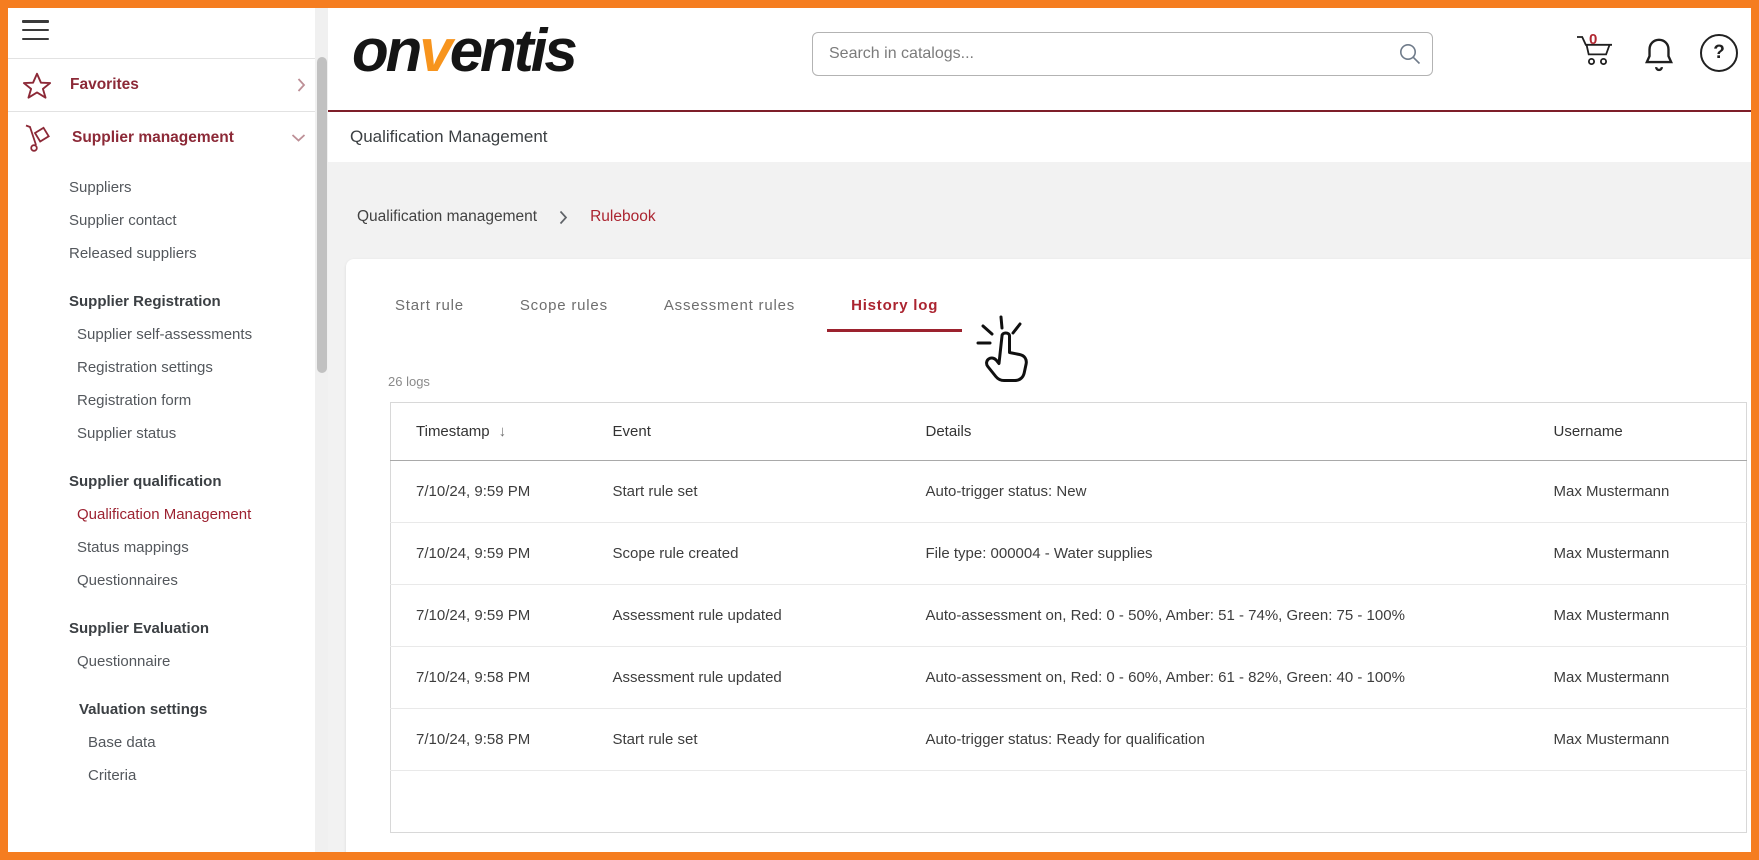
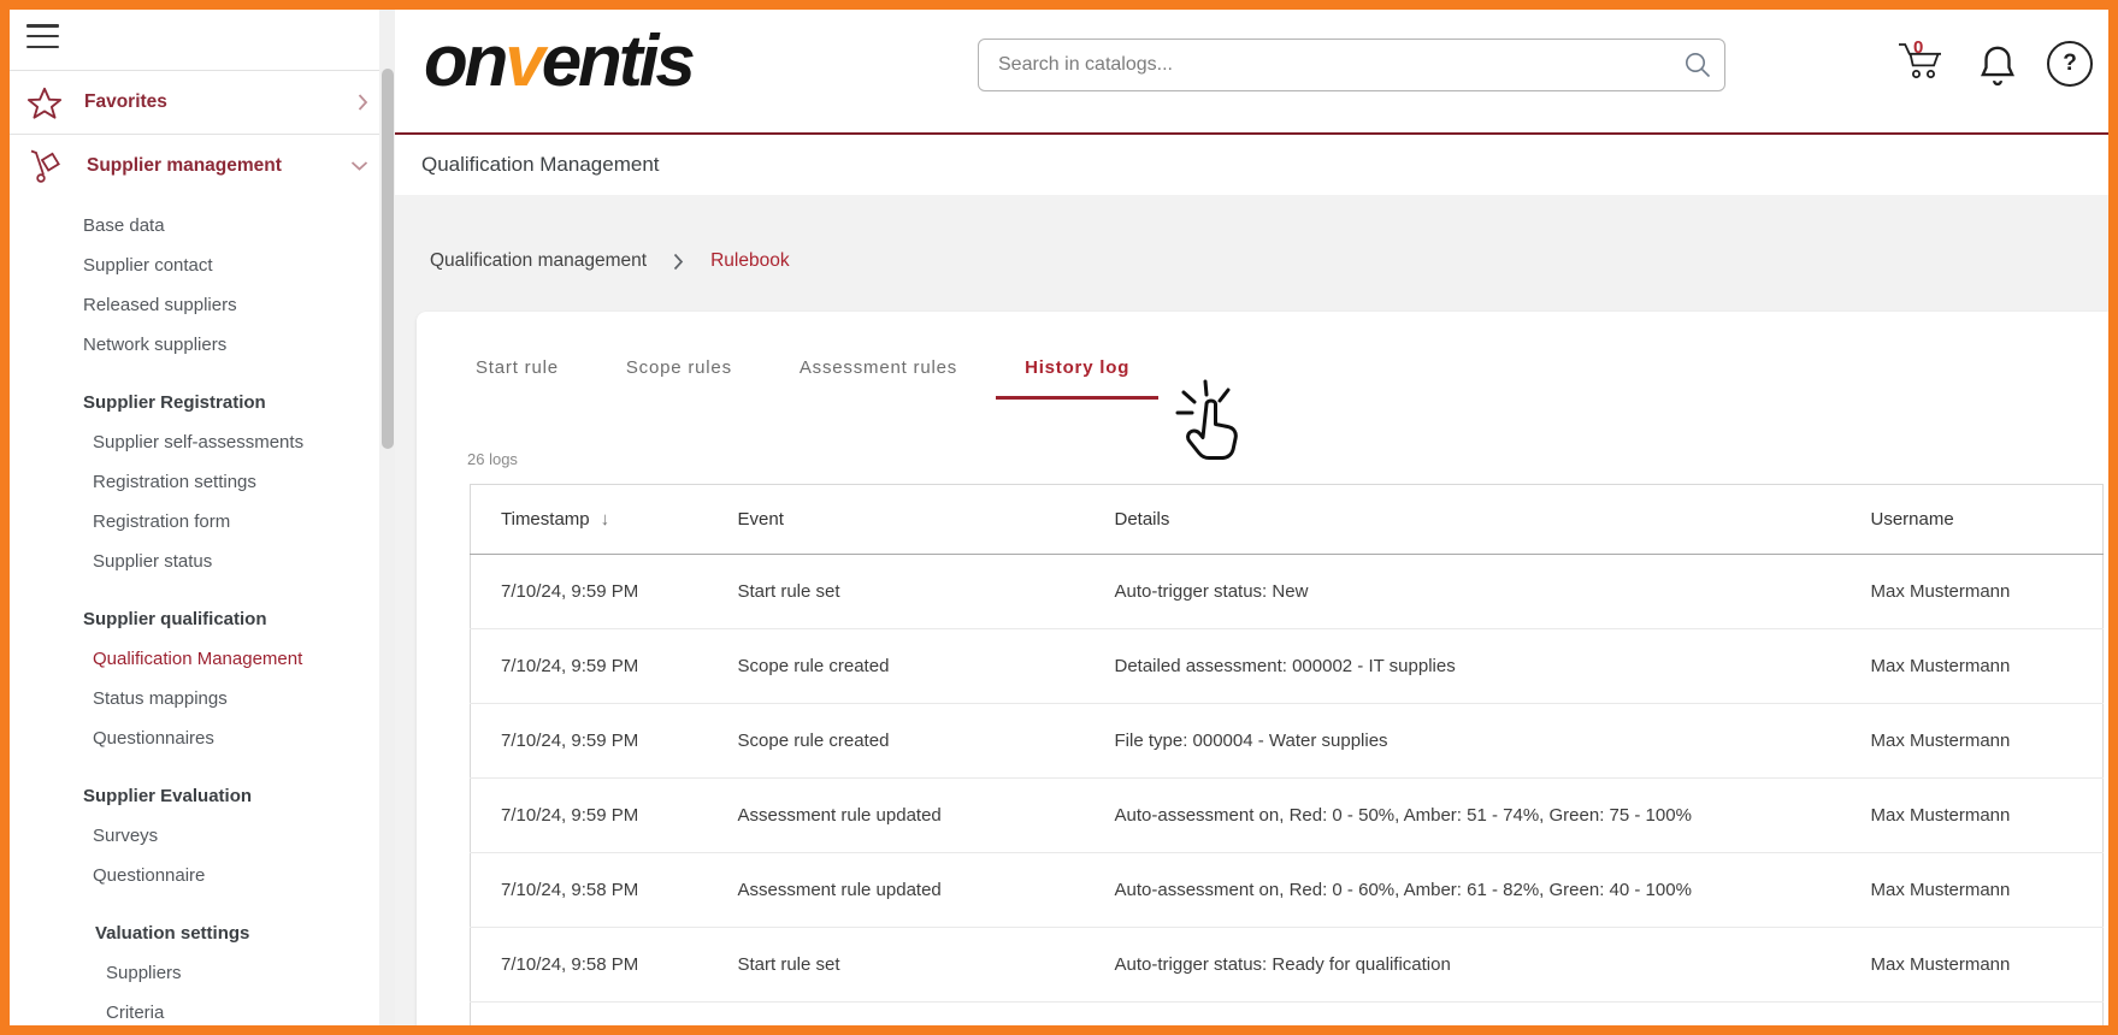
  Favorites
  Supplier management
- Suppliers
+ Base data
  Supplier contact
  Released suppliers
+ Network suppliers
  Supplier Registration
  Supplier self-assessments
  Registration settings
  Registration form
  Supplier status
  Supplier qualification
  Qualification Management
  Status mappings
  Questionnaires
  Supplier Evaluation
+ Surveys
  Questionnaire
  Valuation settings
- Base data
+ Suppliers
  Criteria
  onventis
  Search in catalogs...
  0
  ?
  Qualification Management
  Qualification management
  Rulebook
  Start rule
  Scope rules
  Assessment rules
  History log
  26 logs
  Timestamp ↓	Event	Details	Username
  7/10/24, 9:59 PM	Start rule set	Auto-trigger status: New	Max Mustermann
+ 7/10/24, 9:59 PM	Scope rule created	Detailed assessment: 000002 - IT supplies	Max Mustermann
  7/10/24, 9:59 PM	Scope rule created	File type: 000004 - Water supplies	Max Mustermann
  7/10/24, 9:59 PM	Assessment rule updated	Auto-assessment on, Red: 0 - 50%, Amber: 51 - 74%, Green: 75 - 100%	Max Mustermann
  7/10/24, 9:58 PM	Assessment rule updated	Auto-assessment on, Red: 0 - 60%, Amber: 61 - 82%, Green: 40 - 100%	Max Mustermann
  7/10/24, 9:58 PM	Start rule set	Auto-trigger status: Ready for qualification	Max Mustermann
